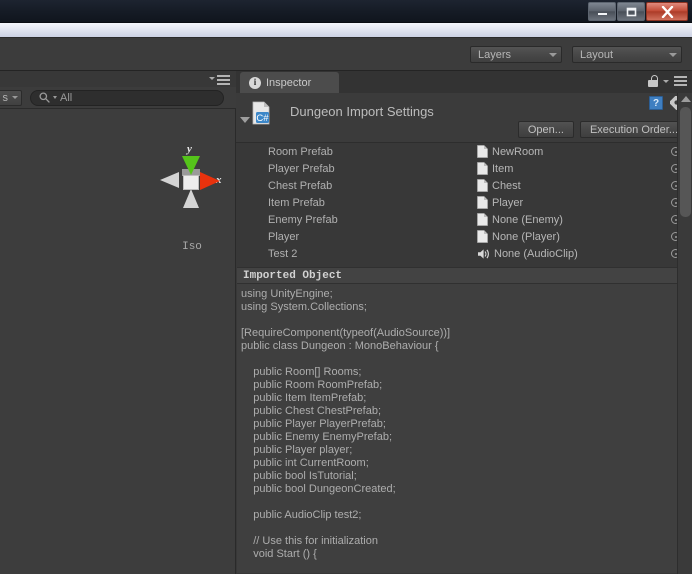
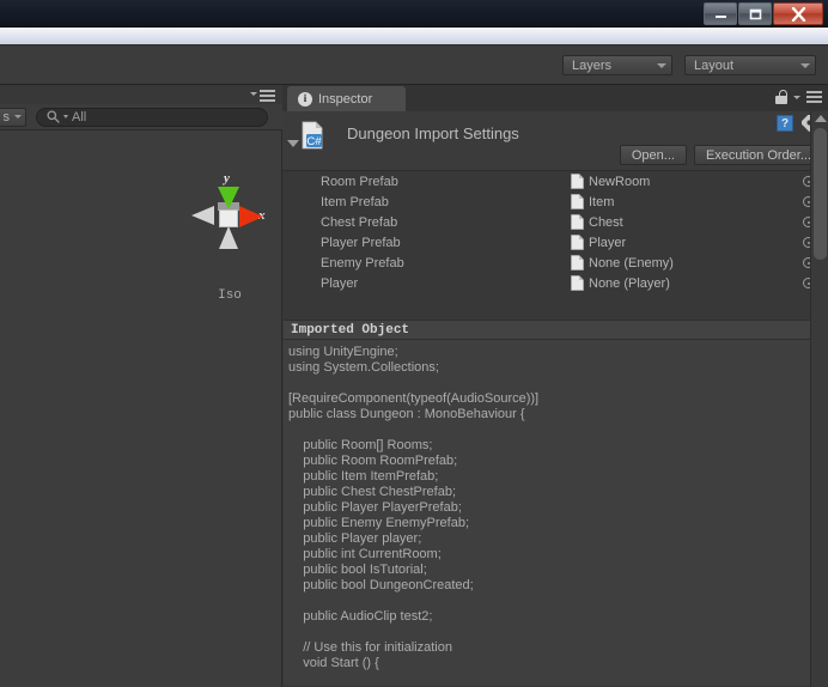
  Layers
  Layout
  s
  All
  y
  x
  Iso
  i
  Inspector
  C#
  Dungeon Import Settings
  Open...
  Execution Order..
  Room Prefab
  NewRoom
- Player Prefab
+ Item Prefab
  Item
  Chest Prefab
  Chest
- Item Prefab
+ Player Prefab
  Player
  Enemy Prefab
  None (Enemy)
  Player
  None (Player)
- Test 2
- None (AudioClip)
  Imported Object
  using UnityEngine;
  using System.Collections;
  [RequireComponent(typeof(AudioSource))]
  public class Dungeon : MonoBehaviour {
  public Room[] Rooms;
  public Room RoomPrefab;
  public Item ItemPrefab;
  public Chest ChestPrefab;
  public Player PlayerPrefab;
  public Enemy EnemyPrefab;
  public Player player;
  public int CurrentRoom;
  public bool IsTutorial;
  public bool DungeonCreated;
  public AudioClip test2;
  // Use this for initialization
  void Start () {
